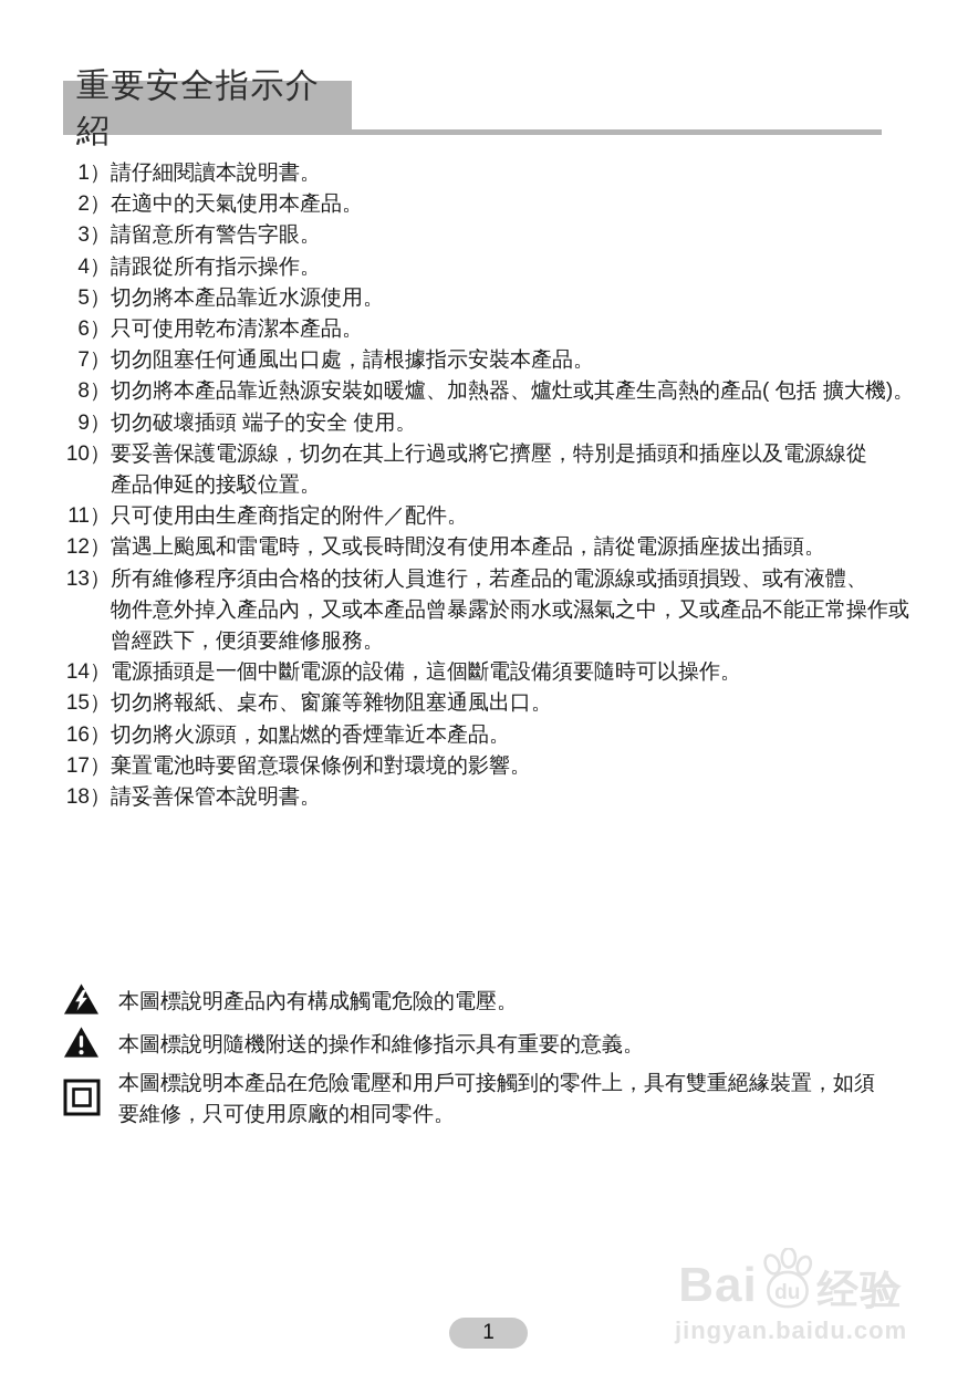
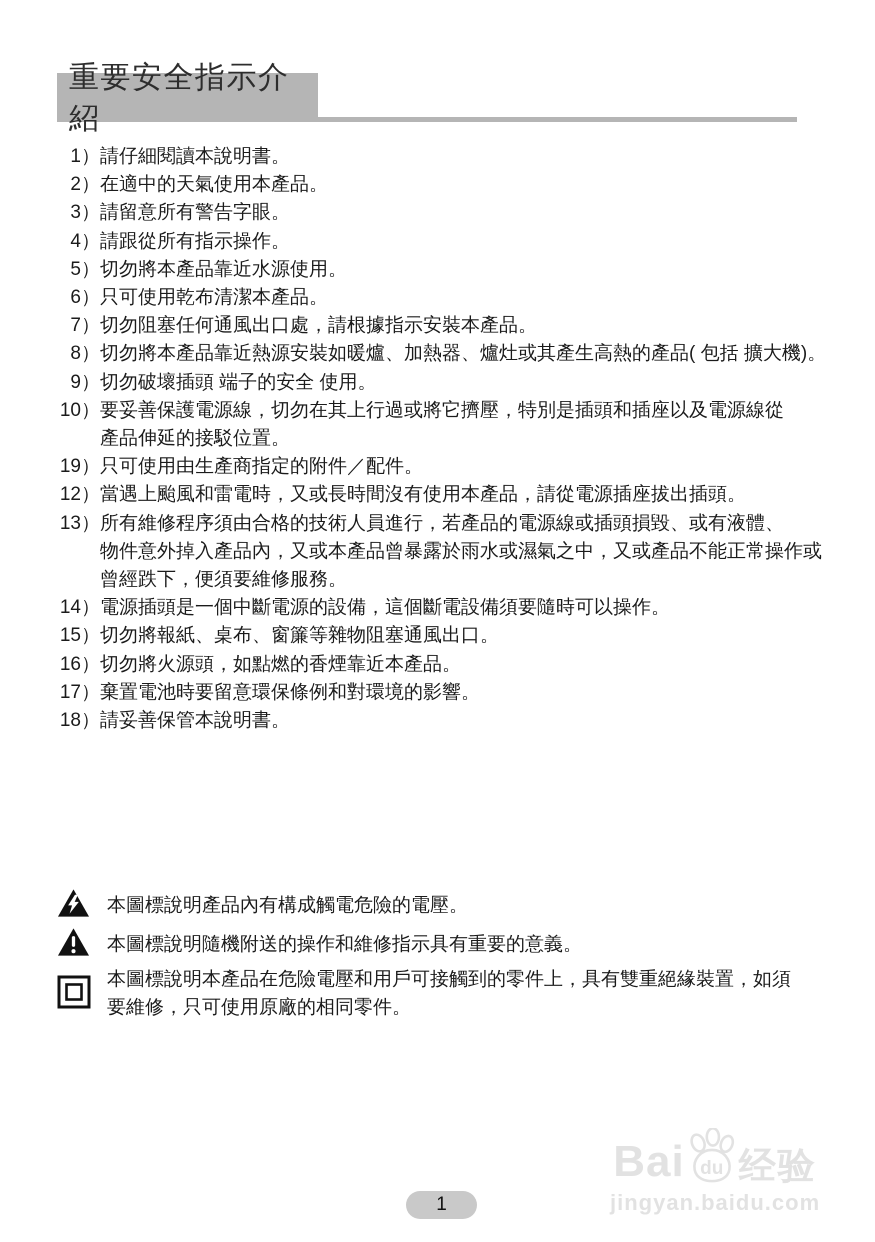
  重要安全指示介紹
  1）
  請仔細閱讀本說明書。
  2）
  在適中的天氣使用本產品。
  3）
  請留意所有警告字眼。
  4）
  請跟從所有指示操作。
  5）
  切勿將本產品靠近水源使用。
  6）
  只可使用乾布清潔本產品。
  7）
  切勿阻塞任何通風出口處，請根據指示安裝本產品。
  8）
  切勿將本產品靠近熱源安裝如暖爐、加熱器、爐灶或其產生高熱的產品( 包括 擴大機)。
  9）
  切勿破壞插頭 端子的安全 使用。
  10）
  要妥善保護電源線，切勿在其上行過或將它擠壓，特別是插頭和插座以及電源線從
  產品伸延的接駁位置。
- 11）
+ 19）
  只可使用由生產商指定的附件／配件。
  12）
  當遇上颱風和雷電時，又或長時間沒有使用本產品，請從電源插座拔出插頭。
  13）
  所有維修程序須由合格的技術人員進行，若產品的電源線或插頭損毀、或有液體、
  物件意外掉入產品內，又或本產品曾暴露於雨水或濕氣之中，又或產品不能正常操作或
  曾經跌下，便須要維修服務。
  14）
  電源插頭是一個中斷電源的設備，這個斷電設備須要隨時可以操作。
  15）
  切勿將報紙、桌布、窗簾等雜物阻塞通風出口。
  16）
  切勿將火源頭，如點燃的香煙靠近本產品。
  17）
  棄置電池時要留意環保條例和對環境的影響。
  18）
  請妥善保管本說明書。
  本圖標說明產品內有構成觸電危險的電壓。
  本圖標說明隨機附送的操作和維修指示具有重要的意義。
  本圖標說明本產品在危險電壓和用戶可接觸到的零件上，具有雙重絕緣裝置，如須
  要維修，只可使用原廠的相同零件。
  1
  Bai
  du
  经验
  jingyan.baidu.com
